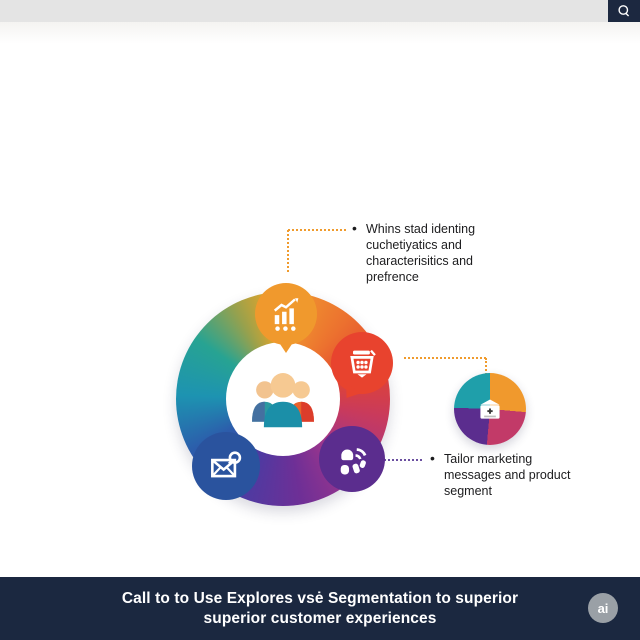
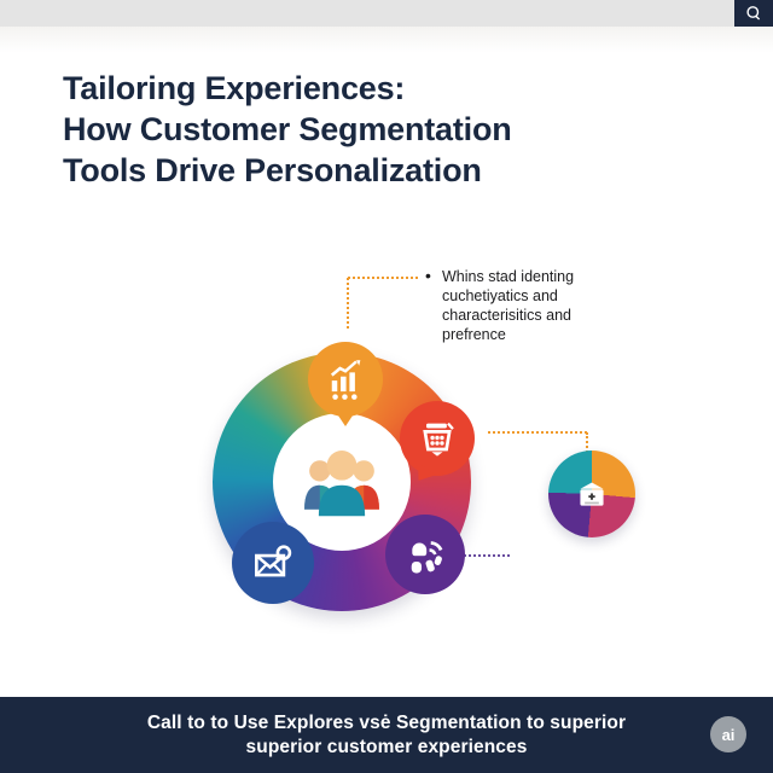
+ Tailoring Experiences:
+ How Customer Segmentation
+ Tools Drive Personalization
  Whins stad identing
  cuchetiyatics and
  characterisitics and
  prefrence
- Tailor marketing
- messages and product
- segment
  Call to to Use Explores vsė Segmentation to superior
  superior customer experiences
  ai
